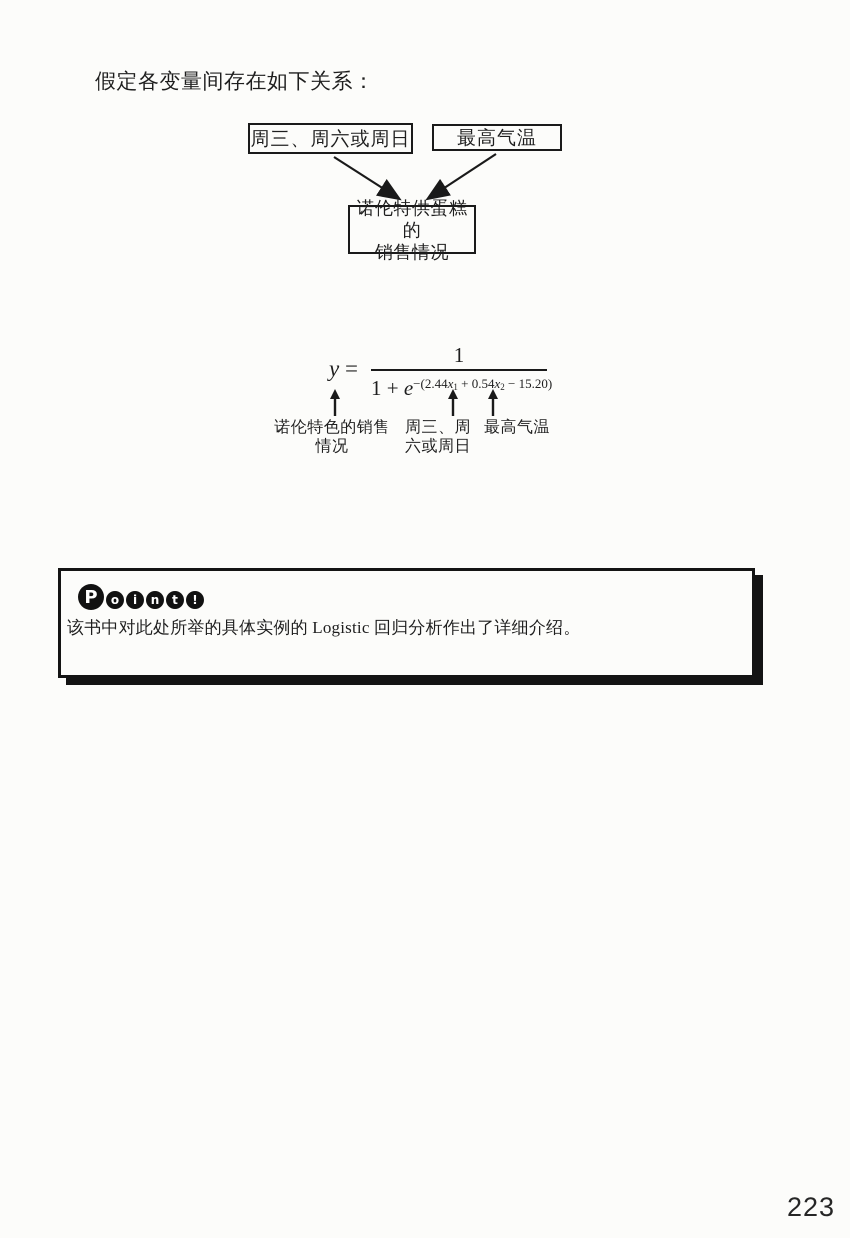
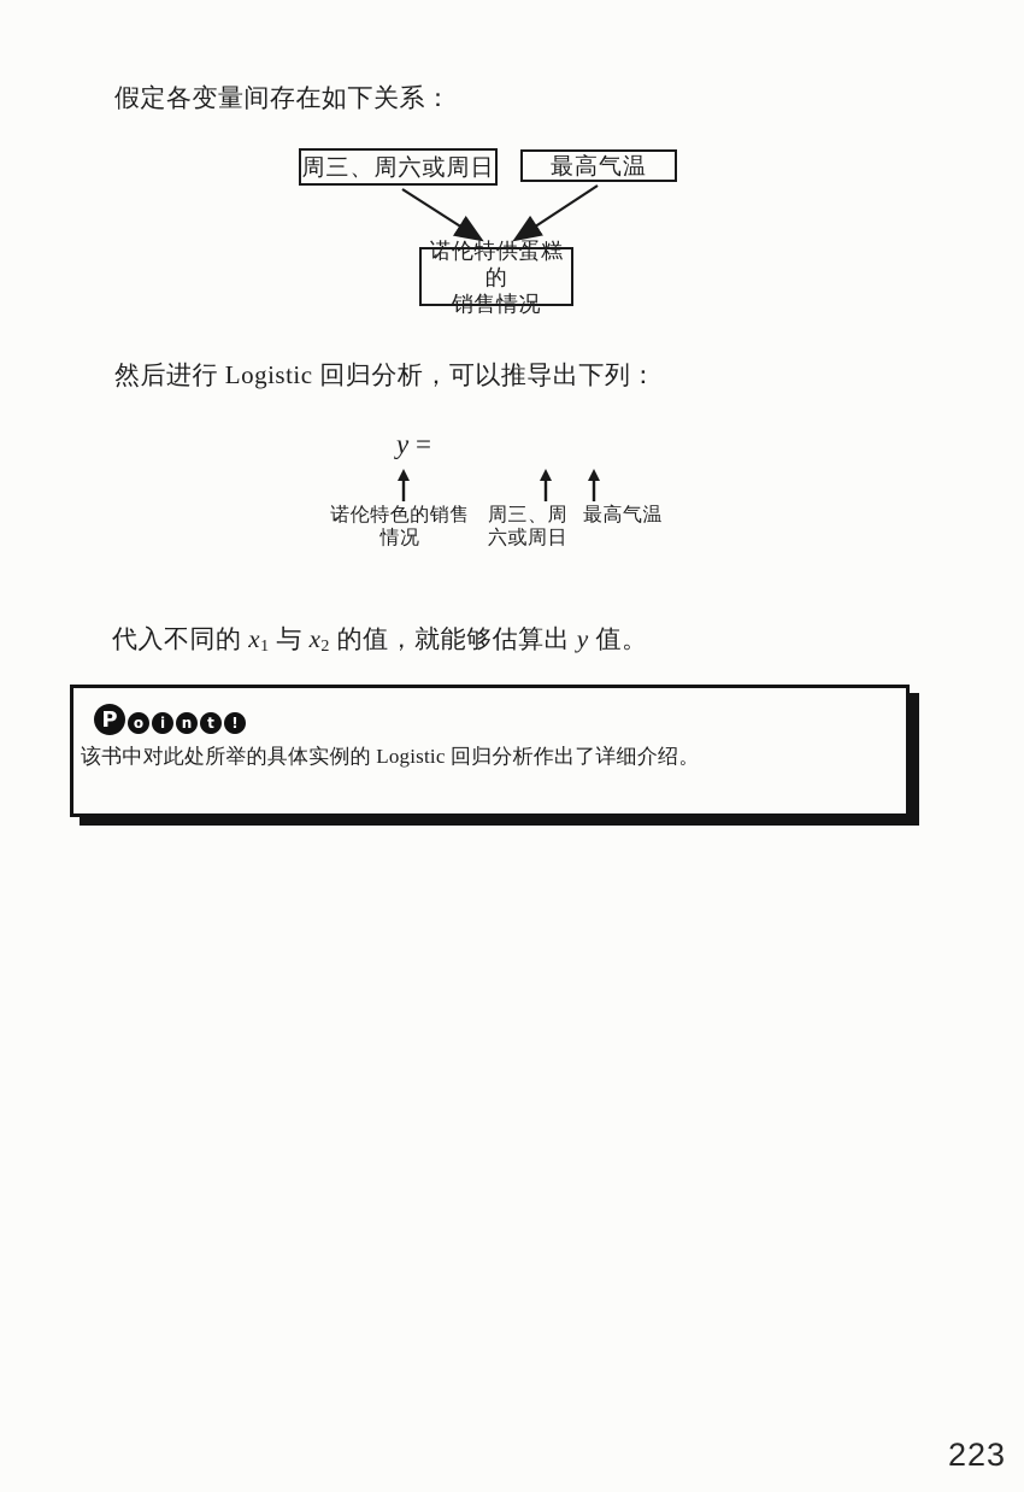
  假定各变量间存在如下关系：
  周三、周六或周日
  最高气温
  诺伦特供蛋糕的
  销售情况
+ 然后进行 Logistic 回归分析，可以推导出下列：
  y =
- 1
- 1 + e−(2.44x1 + 0.54x2 − 15.20)
  诺伦特色的销售
  情况
  周三、周
  六或周日
  最高气温
+ 代入不同的 x1 与 x2 的值，就能够估算出 y 值。
  P
  o
  i
  n
  t
  !
  该书中对此处所举的具体实例的 Logistic 回归分析作出了详细介绍。
  223
